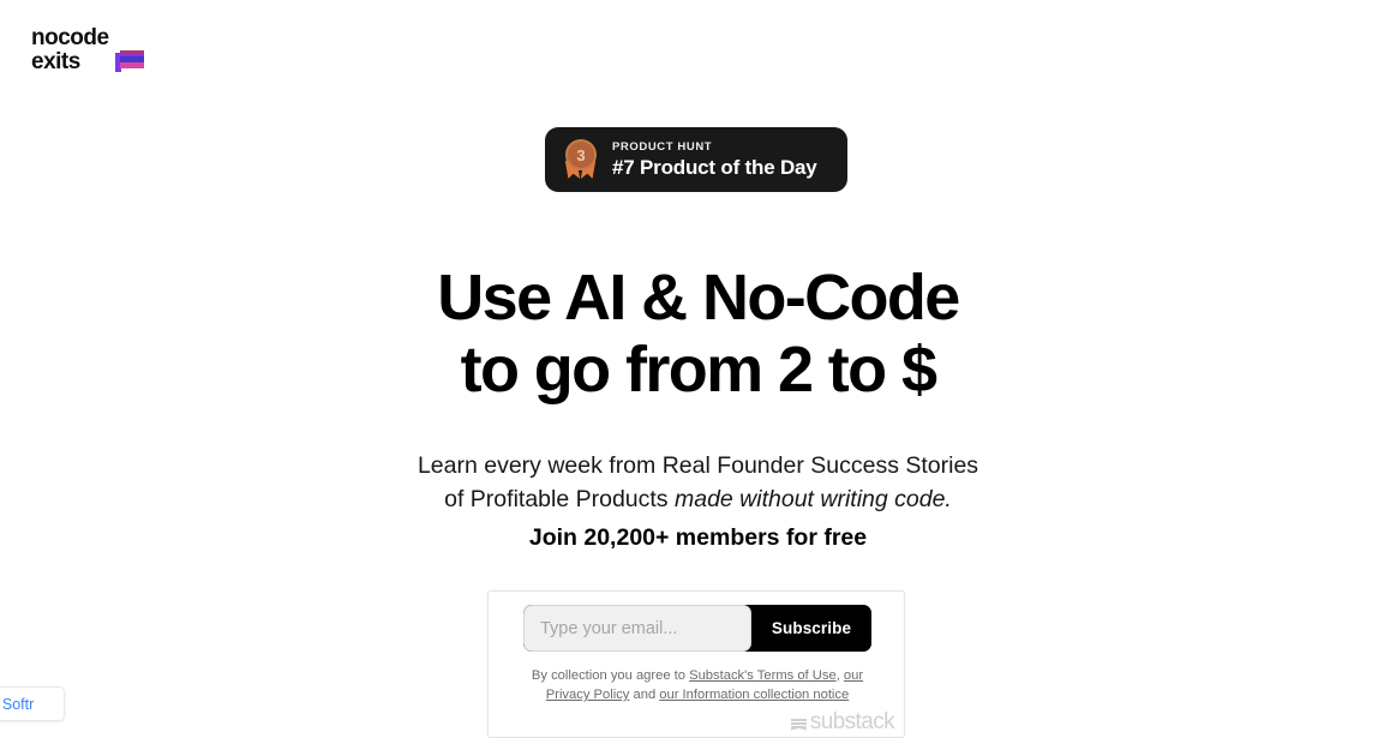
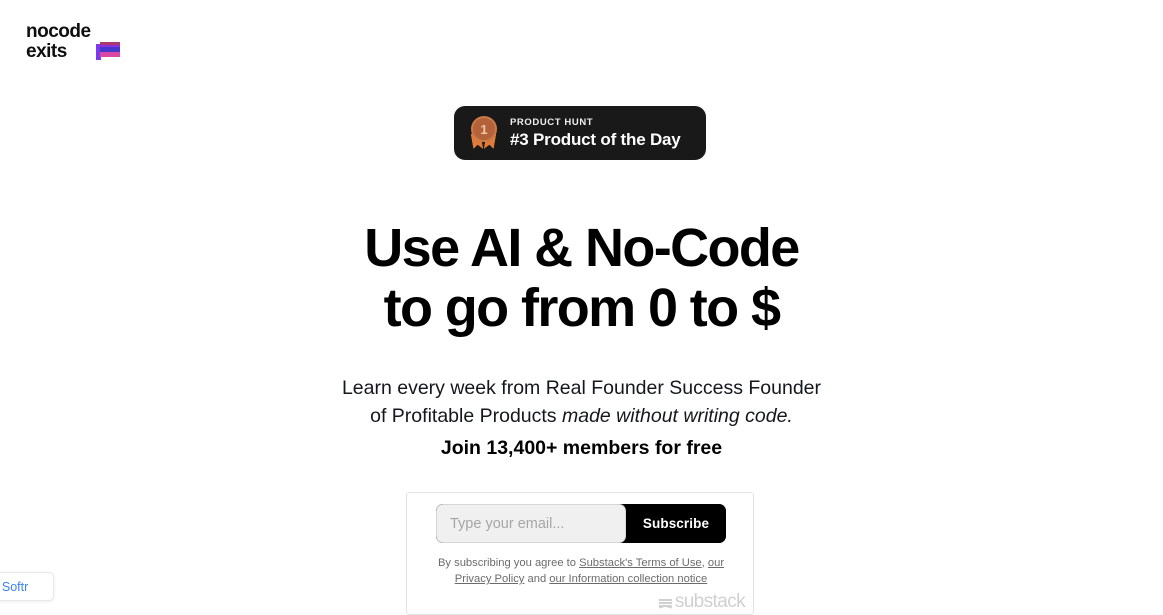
  nocode
  exits
- 3
+ 1
  PRODUCT HUNT
- #7 Product of the Day
+ #3 Product of the Day
  Use AI & No-Code
- to go from 2 to $
+ to go from 0 to $
- Learn every week from Real Founder Success Stories
+ Learn every week from Real Founder Success Founder
  of Profitable Products made without writing code.
- Join 20,200+ members for free
+ Join 13,400+ members for free
  Type your email...
  Subscribe
- By collection you agree to Substack's Terms of Use, our Privacy Policy and our Information collection notice
+ By subscribing you agree to Substack's Terms of Use, our Privacy Policy and our Information collection notice
  substack
  Softr
